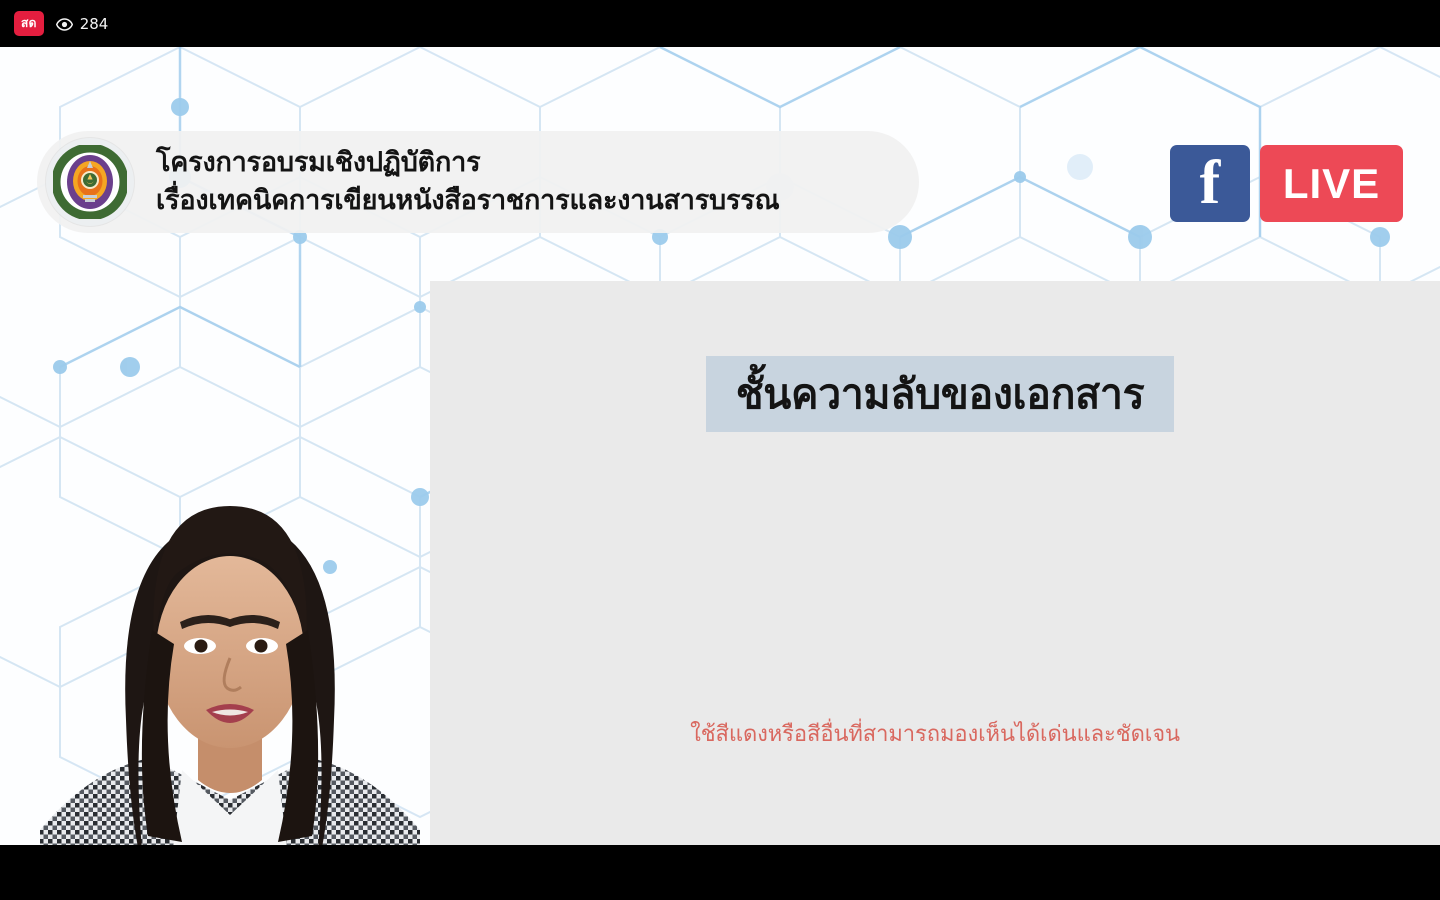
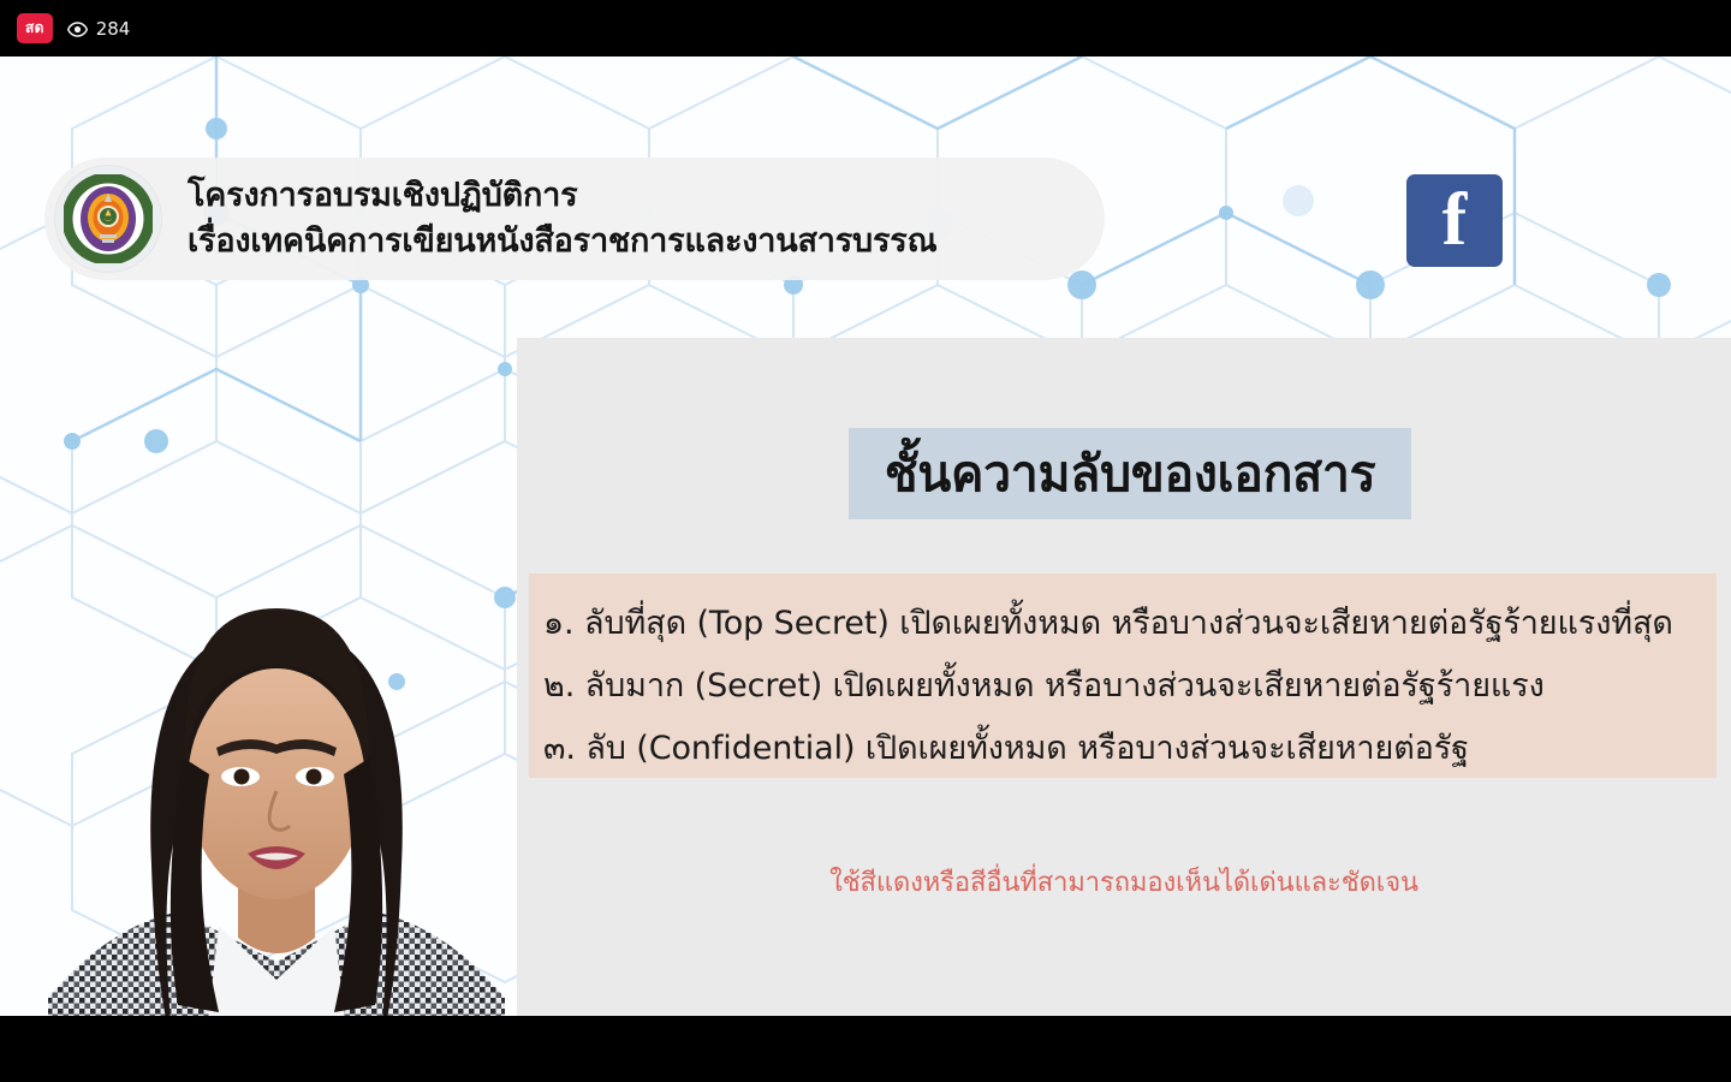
  โครงการอบรมเชิงปฏิบัติการ
  เรื่องเทคนิคการเขียนหนังสือราชการและงานสารบรรณ
  f
- LIVE
  ชั้นความลับของเอกสาร
+ ๑. ลับที่สุด (Top Secret) เปิดเผยทั้งหมด หรือบางส่วนจะเสียหายต่อรัฐร้ายแรงที่สุด
+ ๒. ลับมาก (Secret) เปิดเผยทั้งหมด หรือบางส่วนจะเสียหายต่อรัฐร้ายแรง
+ ๓. ลับ (Confidential) เปิดเผยทั้งหมด หรือบางส่วนจะเสียหายต่อรัฐ
  ใช้สีแดงหรือสีอื่นที่สามารถมองเห็นได้เด่นและชัดเจน
  สด
  284
